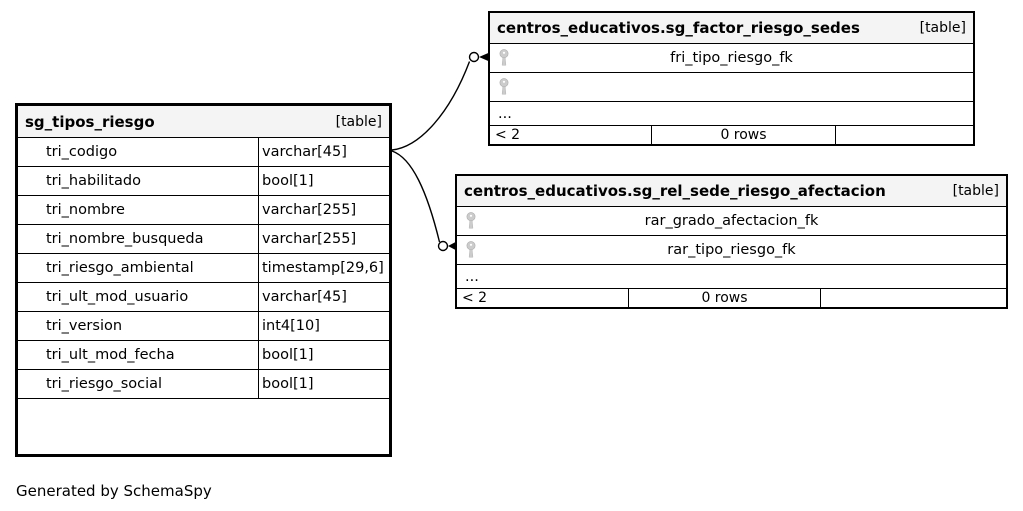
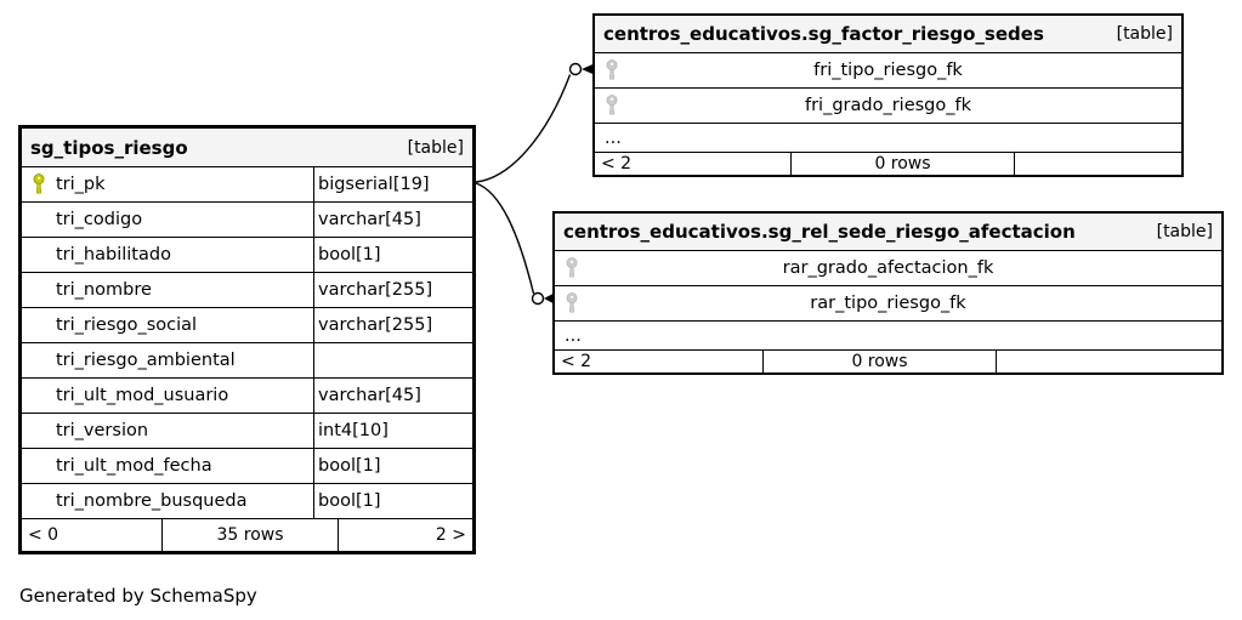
  sg_tipos_riesgo
  [table]
+ tri_pk
+ bigserial[19]
  tri_codigo
  varchar[45]
  tri_habilitado
  bool[1]
  tri_nombre
  varchar[255]
- tri_nombre_busqueda
+ tri_riesgo_social
  varchar[255]
  tri_riesgo_ambiental
- timestamp[29,6]
  tri_ult_mod_usuario
  varchar[45]
  tri_version
  int4[10]
  tri_ult_mod_fecha
  bool[1]
- tri_riesgo_social
+ tri_nombre_busqueda
  bool[1]
+ < 0
+ 35 rows
+ 2 >
  centros_educativos.sg_factor_riesgo_sedes
  [table]
  fri_tipo_riesgo_fk
+ fri_grado_riesgo_fk
  ...
  < 2
  0 rows
  centros_educativos.sg_rel_sede_riesgo_afectacion
  [table]
  rar_grado_afectacion_fk
  rar_tipo_riesgo_fk
  ...
  < 2
  0 rows
  Generated by SchemaSpy
